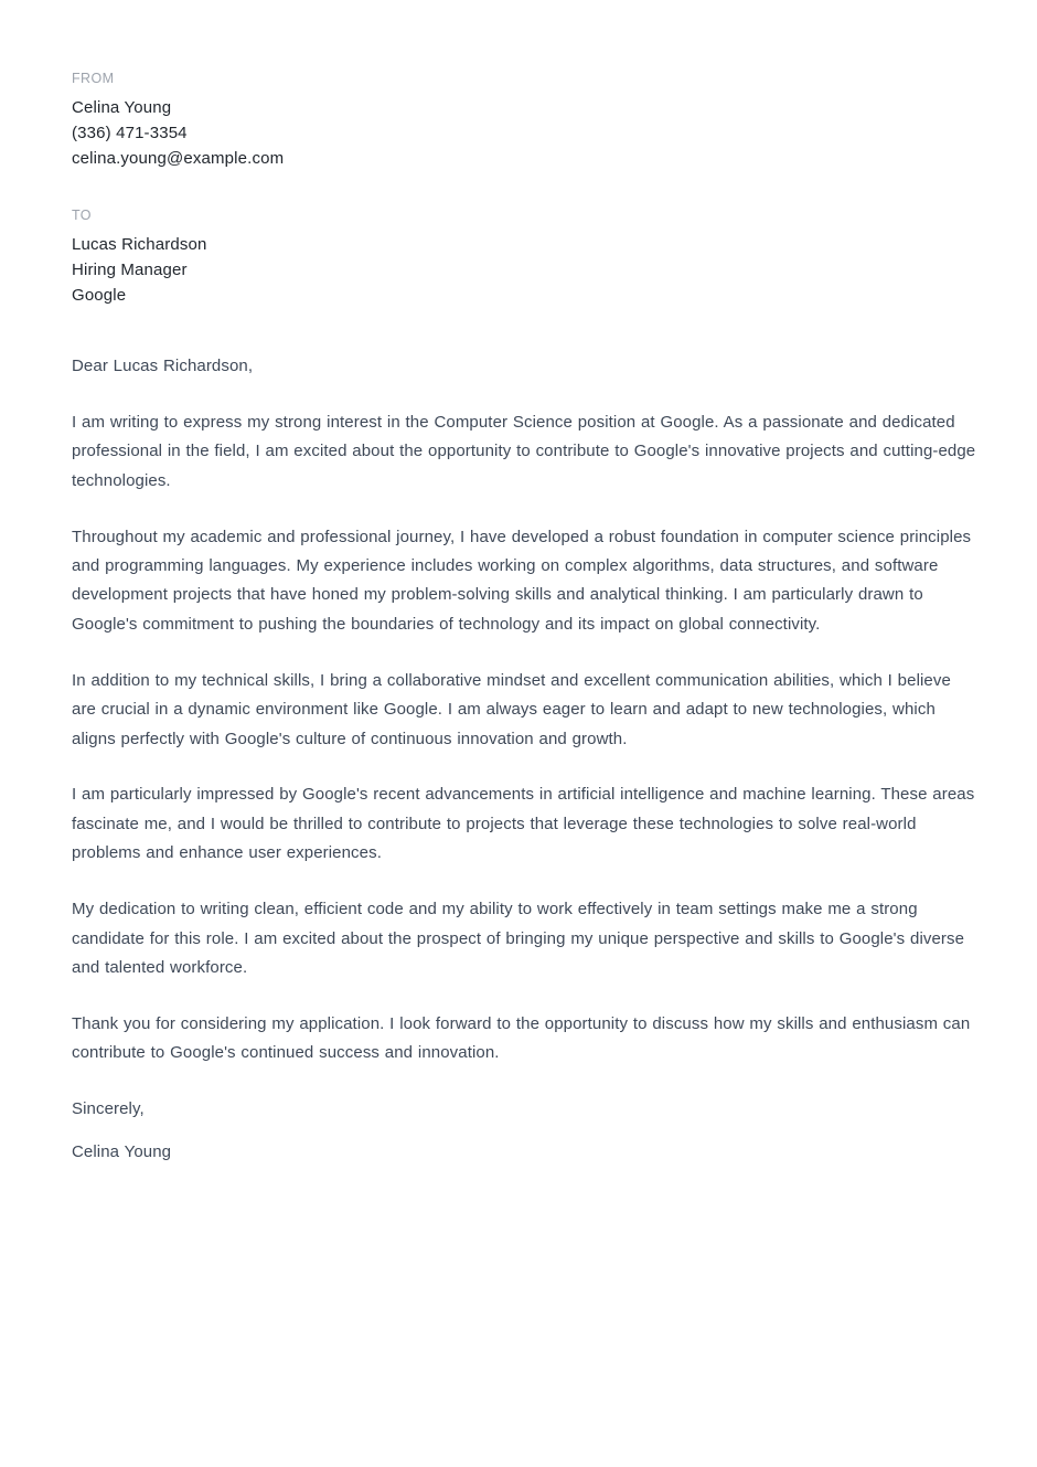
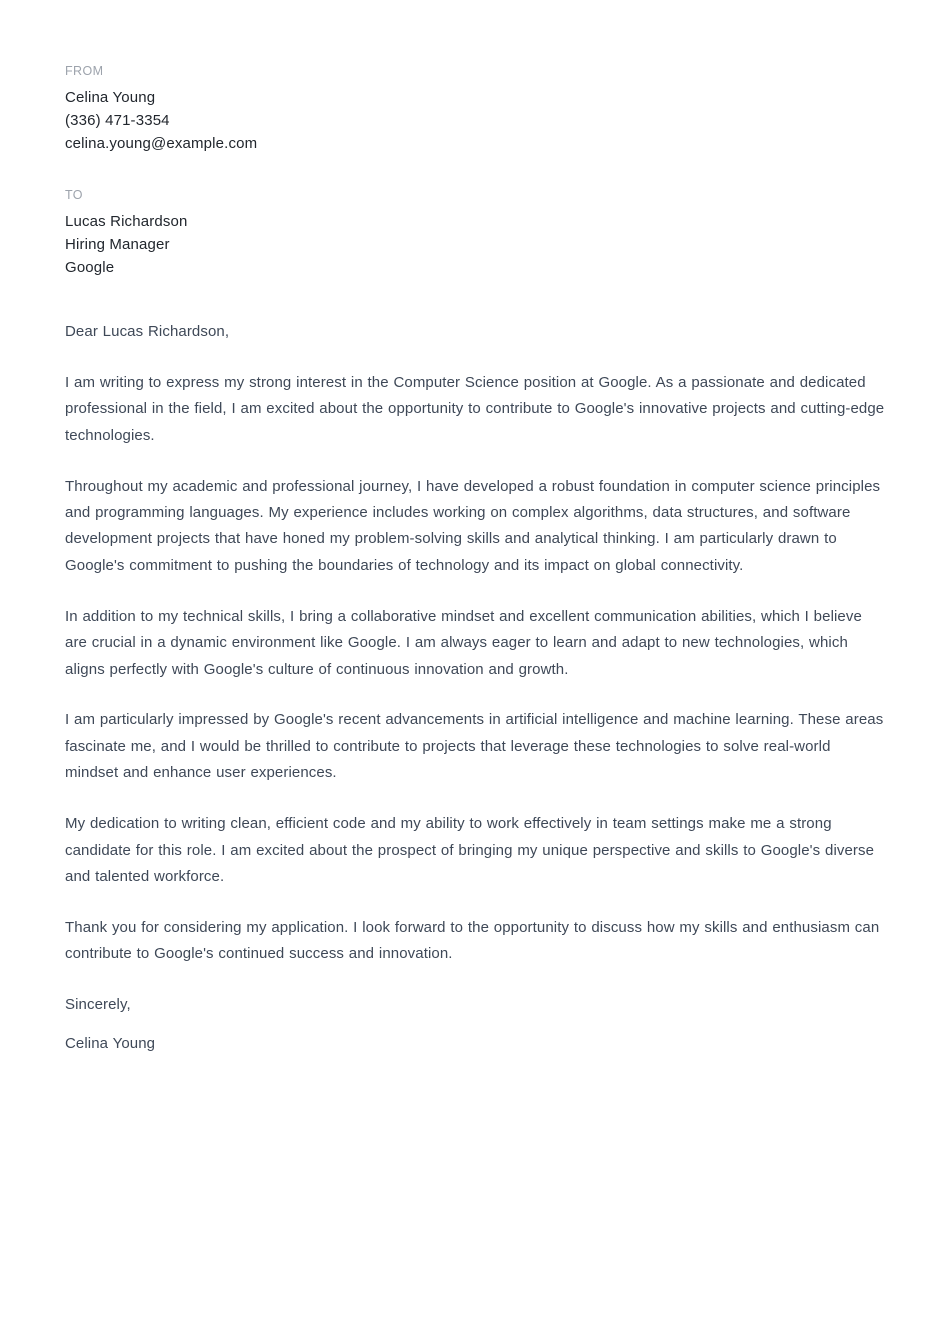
  FROM
  Celina Young
  (336) 471-3354
  celina.young@example.com
  TO
  Lucas Richardson
  Hiring Manager
  Google
  Dear Lucas Richardson,
  I am writing to express my strong interest in the Computer Science position at Google. As a passionate and dedicated professional in the field, I am excited about the opportunity to contribute to Google's innovative projects and cutting-edge technologies.
  Throughout my academic and professional journey, I have developed a robust foundation in computer science principles and programming languages. My experience includes working on complex algorithms, data structures, and software development projects that have honed my problem-solving skills and analytical thinking. I am particularly drawn to Google's commitment to pushing the boundaries of technology and its impact on global connectivity.
  In addition to my technical skills, I bring a collaborative mindset and excellent communication abilities, which I believe are crucial in a dynamic environment like Google. I am always eager to learn and adapt to new technologies, which aligns perfectly with Google's culture of continuous innovation and growth.
- I am particularly impressed by Google's recent advancements in artificial intelligence and machine learning. These areas fascinate me, and I would be thrilled to contribute to projects that leverage these technologies to solve real-world problems and enhance user experiences.
+ I am particularly impressed by Google's recent advancements in artificial intelligence and machine learning. These areas fascinate me, and I would be thrilled to contribute to projects that leverage these technologies to solve real-world mindset and enhance user experiences.
  My dedication to writing clean, efficient code and my ability to work effectively in team settings make me a strong candidate for this role. I am excited about the prospect of bringing my unique perspective and skills to Google's diverse and talented workforce.
  Thank you for considering my application. I look forward to the opportunity to discuss how my skills and enthusiasm can contribute to Google's continued success and innovation.
  Sincerely,
  Celina Young
